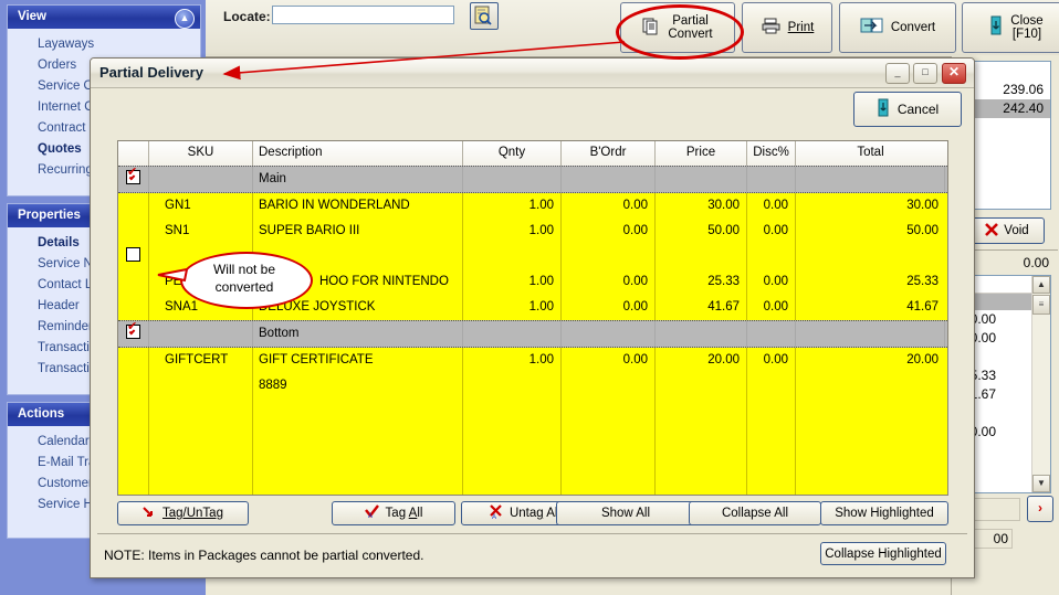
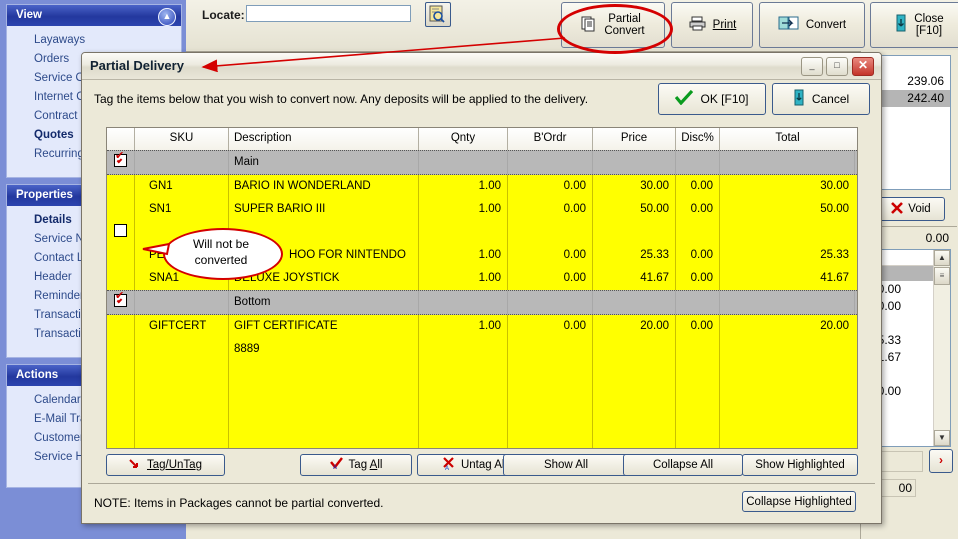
  View
  ▲
  Layaways
  Orders
  Service
  Internet
  Contract
  Quotes
  Recurrin
  Properties
  Details
  Service N
  Contact
  Header
  Reminde
  Transacti
  Transacti
  Actions
  Calendar
  E-Mail Tr
  Custome
  Service H
  Locate:
  Partial
  Convert
  Print
  Convert
  Close
  [F10]
  239.06
  242.40
  Void
  0.00
  ▲
  ≡
  ▼
  ›
  00
  Partial Delivery
  _
  □
  ✕
+ Tag the items below that you wish to convert now. Any deposits will be applied to the delivery.
+ OK [F10]
  Cancel
  SKU
  Description
  Qnty
  B'Ordr
  Price
  Disc%
  Total
  Main
  GN1
  BARIO IN WONDERLAND
  1.00
  0.00
  30.00
  0.00
  30.00
  SN1
  SUPER BARIO III
  1.00
  0.00
  50.00
  0.00
  50.00
  HOO FOR NINTENDO
  1.00
  0.00
  25.33
  0.00
  25.33
  SNA1
  ELUXE JOYSTICK
  1.00
  0.00
  41.67
  0.00
  41.67
  Bottom
  GIFTCERT
  GIFT CERTIFICATE
  1.00
  0.00
  20.00
  0.00
  20.00
  8889
  Tag/UnTag
  Tag All
  Untag A
  Show All
  Collapse All
  Show Highlighted
  NOTE: Items in Packages cannot be partial converted.
  Collapse Highlighted
  Will not be
  converted
